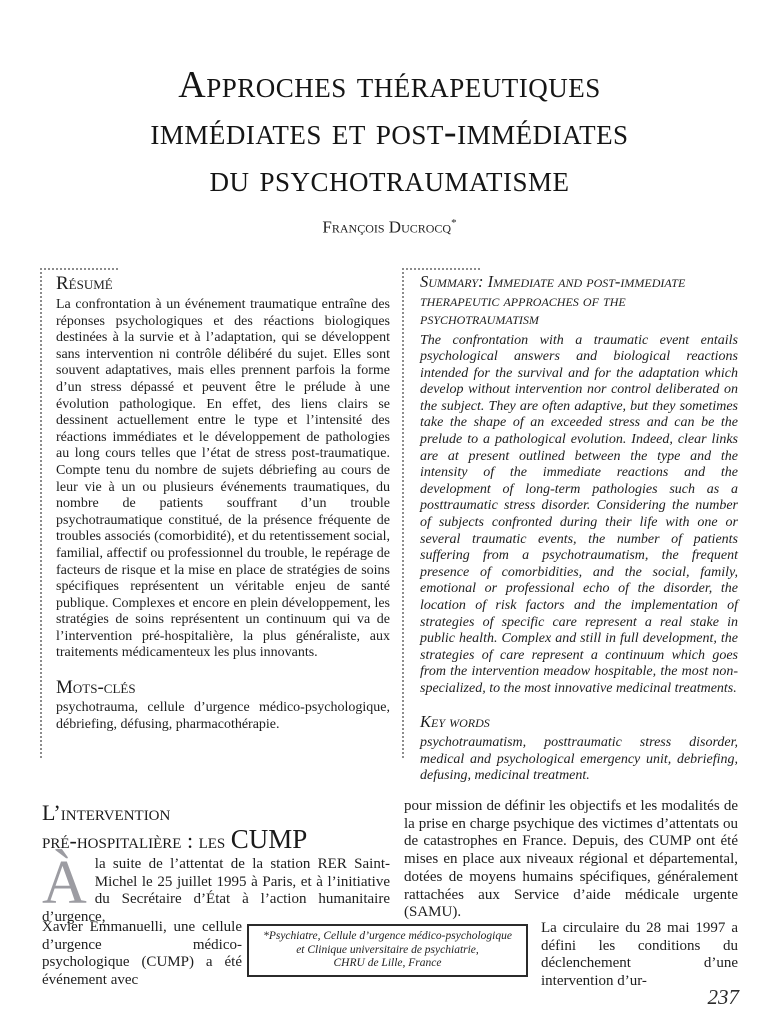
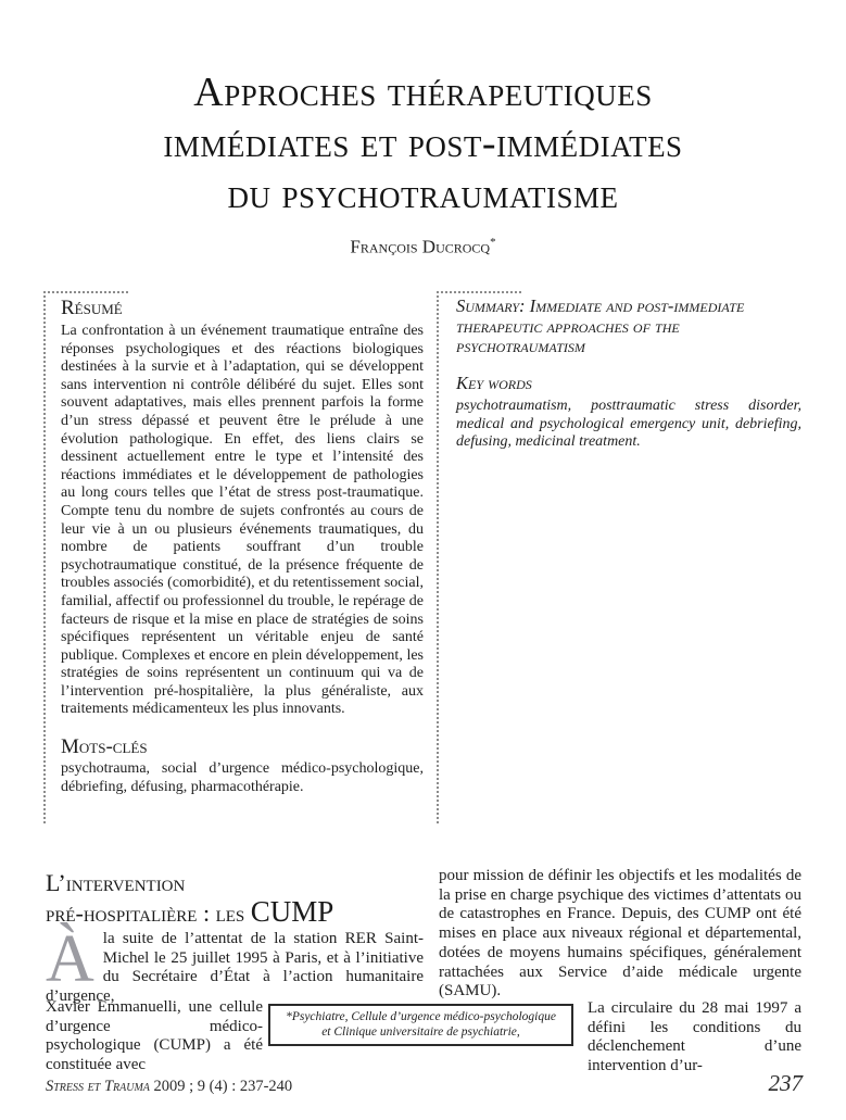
  Approches thérapeutiques
  immédiates et post-immédiates
  du psychotraumatisme
  François Ducrocq*
  Résumé
- La confrontation à un événement traumatique entraîne des réponses psychologiques et des réactions biologiques destinées à la survie et à l’adaptation, qui se développent sans intervention ni contrôle délibéré du sujet. Elles sont souvent adaptatives, mais elles prennent parfois la forme d’un stress dépassé et peuvent être le prélude à une évolution pathologique. En effet, des liens clairs se dessinent actuellement entre le type et l’intensité des réactions immédiates et le développement de pathologies au long cours telles que l’état de stress post-traumatique. Compte tenu du nombre de sujets débriefing au cours de leur vie à un ou plusieurs événements traumatiques, du nombre de patients souffrant d’un trouble psychotraumatique constitué, de la présence fréquente de troubles associés (comorbidité), et du retentissement social, familial, affectif ou professionnel du trouble, le repérage de facteurs de risque et la mise en place de stratégies de soins spécifiques représentent un véritable enjeu de santé publique. Complexes et encore en plein développement, les stratégies de soins représentent un continuum qui va de l’intervention pré-hospitalière, la plus généraliste, aux traitements médicamenteux les plus innovants.
+ La confrontation à un événement traumatique entraîne des réponses psychologiques et des réactions biologiques destinées à la survie et à l’adaptation, qui se développent sans intervention ni contrôle délibéré du sujet. Elles sont souvent adaptatives, mais elles prennent parfois la forme d’un stress dépassé et peuvent être le prélude à une évolution pathologique. En effet, des liens clairs se dessinent actuellement entre le type et l’intensité des réactions immédiates et le développement de pathologies au long cours telles que l’état de stress post-traumatique. Compte tenu du nombre de sujets confrontés au cours de leur vie à un ou plusieurs événements traumatiques, du nombre de patients souffrant d’un trouble psychotraumatique constitué, de la présence fréquente de troubles associés (comorbidité), et du retentissement social, familial, affectif ou professionnel du trouble, le repérage de facteurs de risque et la mise en place de stratégies de soins spécifiques représentent un véritable enjeu de santé publique. Complexes et encore en plein développement, les stratégies de soins représentent un continuum qui va de l’intervention pré-hospitalière, la plus généraliste, aux traitements médicamenteux les plus innovants.
  Mots-clés
- psychotrauma, cellule d’urgence médico-psychologique, débriefing, défusing, pharmacothérapie.
+ psychotrauma, social d’urgence médico-psychologique, débriefing, défusing, pharmacothérapie.
  Summary: Immediate and post-immediate therapeutic approaches of the psychotraumatism
- The confrontation with a traumatic event entails psychological answers and biological reactions intended for the survival and for the adaptation which develop without intervention nor control deliberated on the subject. They are often adaptive, but they sometimes take the shape of an exceeded stress and can be the prelude to a pathological evolution. Indeed, clear links are at present outlined between the type and the intensity of the immediate reactions and the development of long-term pathologies such as a posttraumatic stress disorder. Considering the number of subjects confronted during their life with one or several traumatic events, the number of patients suffering from a psychotraumatism, the frequent presence of comorbidities, and the social, family, emotional or professional echo of the disorder, the location of risk factors and the implementation of strategies of specific care represent a real stake in public health. Complex and still in full development, the strategies of care represent a continuum which goes from the intervention meadow hospitable, the most non-specialized, to the most innovative medicinal treatments.
  Key words
  psychotraumatism, posttraumatic stress disorder, medical and psychological emergency unit, debriefing, defusing, medicinal treatment.
  L’intervention
  pré-hospitalière : les CUMP
  À
  la suite de l’attentat de la station RER Saint-Michel le 25 juillet 1995 à Paris, et à l’initiative du Secrétaire d’État à l’action humanitaire d’urgence,
- Xavier Emmanuelli, une cellule d’urgence médico-psychologique (CUMP) a été événement avec
+ Xavier Emmanuelli, une cellule d’urgence médico-psychologique (CUMP) a été constituée avec
  *Psychiatre, Cellule d’urgence médico-psychologique
  et Clinique universitaire de psychiatrie,
- CHRU de Lille, France
  pour mission de définir les objectifs et les modalités de la prise en charge psychique des victimes d’attentats ou de catastrophes en France. Depuis, des CUMP ont été mises en place aux niveaux régional et départemental, dotées de moyens humains spécifiques, généralement rattachées aux Service d’aide médicale urgente (SAMU).
  La circulaire du 28 mai 1997 a défini les conditions du déclenchement d’une intervention d’ur-
+ Stress et Trauma 2009 ; 9 (4) : 237-240
  237
